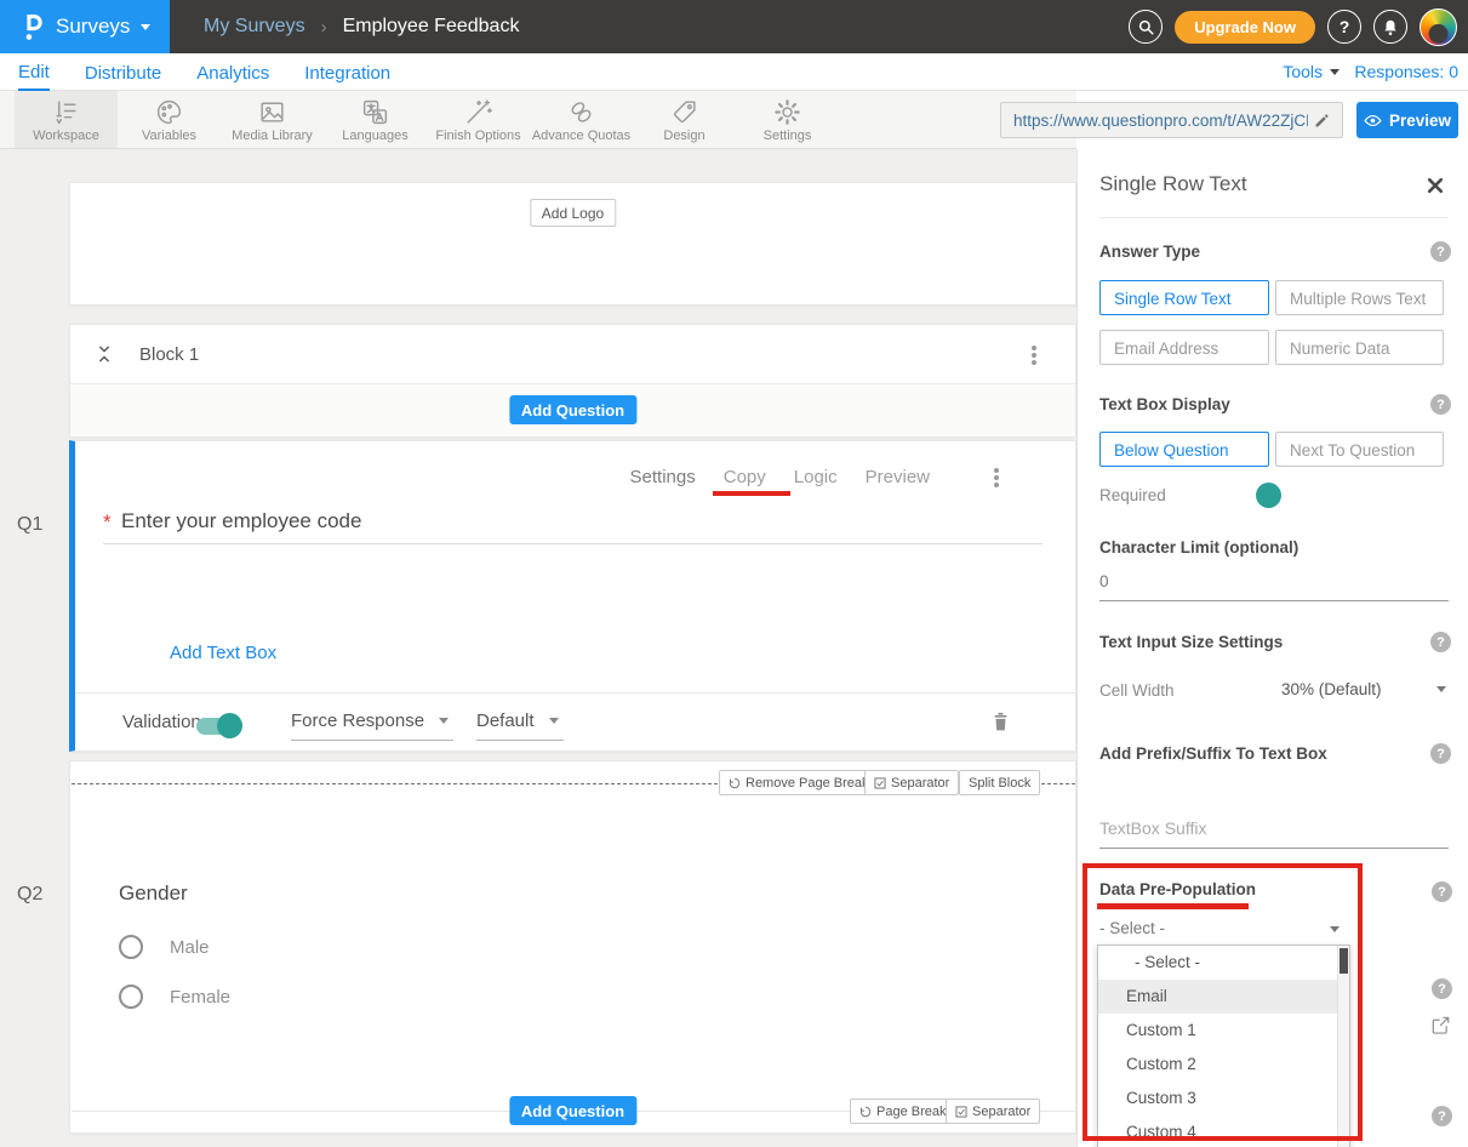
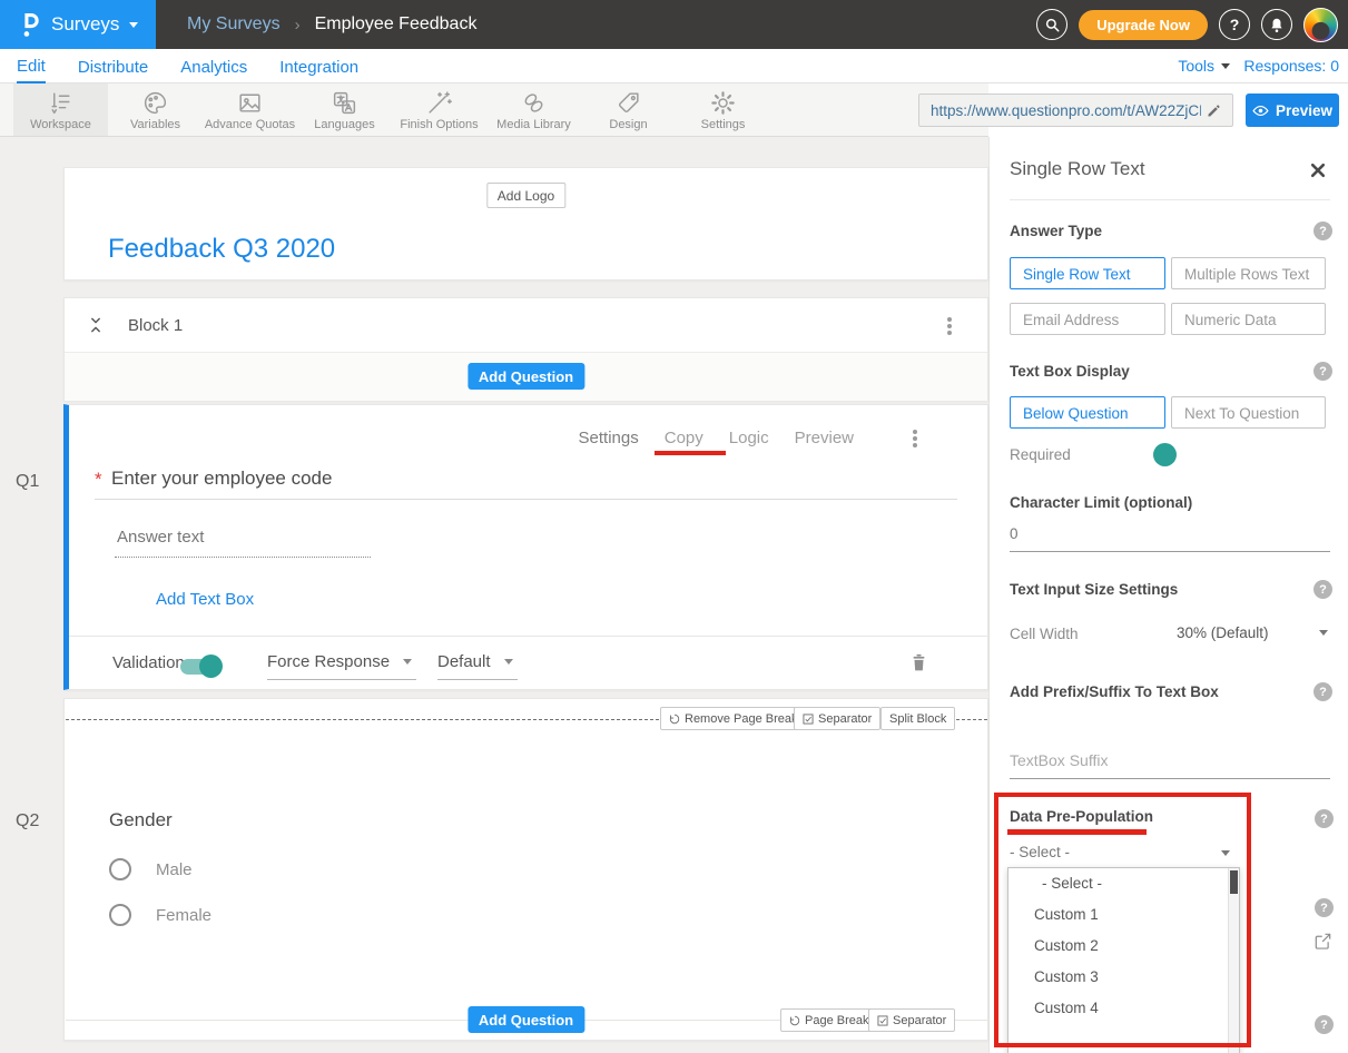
  Surveys
  My Surveys
  ›
  Employee Feedback
  Upgrade Now
  ?
  Edit
  Distribute
  Analytics
  Integration
  Tools
  Responses: 0
  Workspace
  Variables
- Media Library
+ Advance Quotas
  Languages
  Finish Options
- Advance Quotas
+ Media Library
  Design
  Settings
  https://www.questionpro.com/t/AW22ZjC
  Preview
  Q1
  Q2
  Add Logo
+ Feedback Q3 2020
  Block 1
  Add Question
  Settings
  Copy
  Logic
  Preview
  *
  Enter your employee code
+ Answer text
  Add Text Box
  Validatio
  Force Response
  Default
  Remove Page Brea
  Separator
  Split Block
  Gender
  Male
  Female
  Add Question
  Page Break
  Separator
  Single Row Text
  Answer Type
  ?
  Single Row Text
  Multiple Rows Text
  Email Address
  Numeric Data
  Text Box Display
  ?
  Below Question
  Next To Question
  Required
  Character Limit (optional)
  0
  Text Input Size Settings
  ?
  Cell Width
  30% (Default)
  Add Prefix/Suffix To Text Box
  ?
  TextBox Suffix
  Data Pre-Population
  ?
  - Select -
  - Select -
- Email
  Custom 1
  Custom 2
  Custom 3
  Custom 4
  ?
  ?
